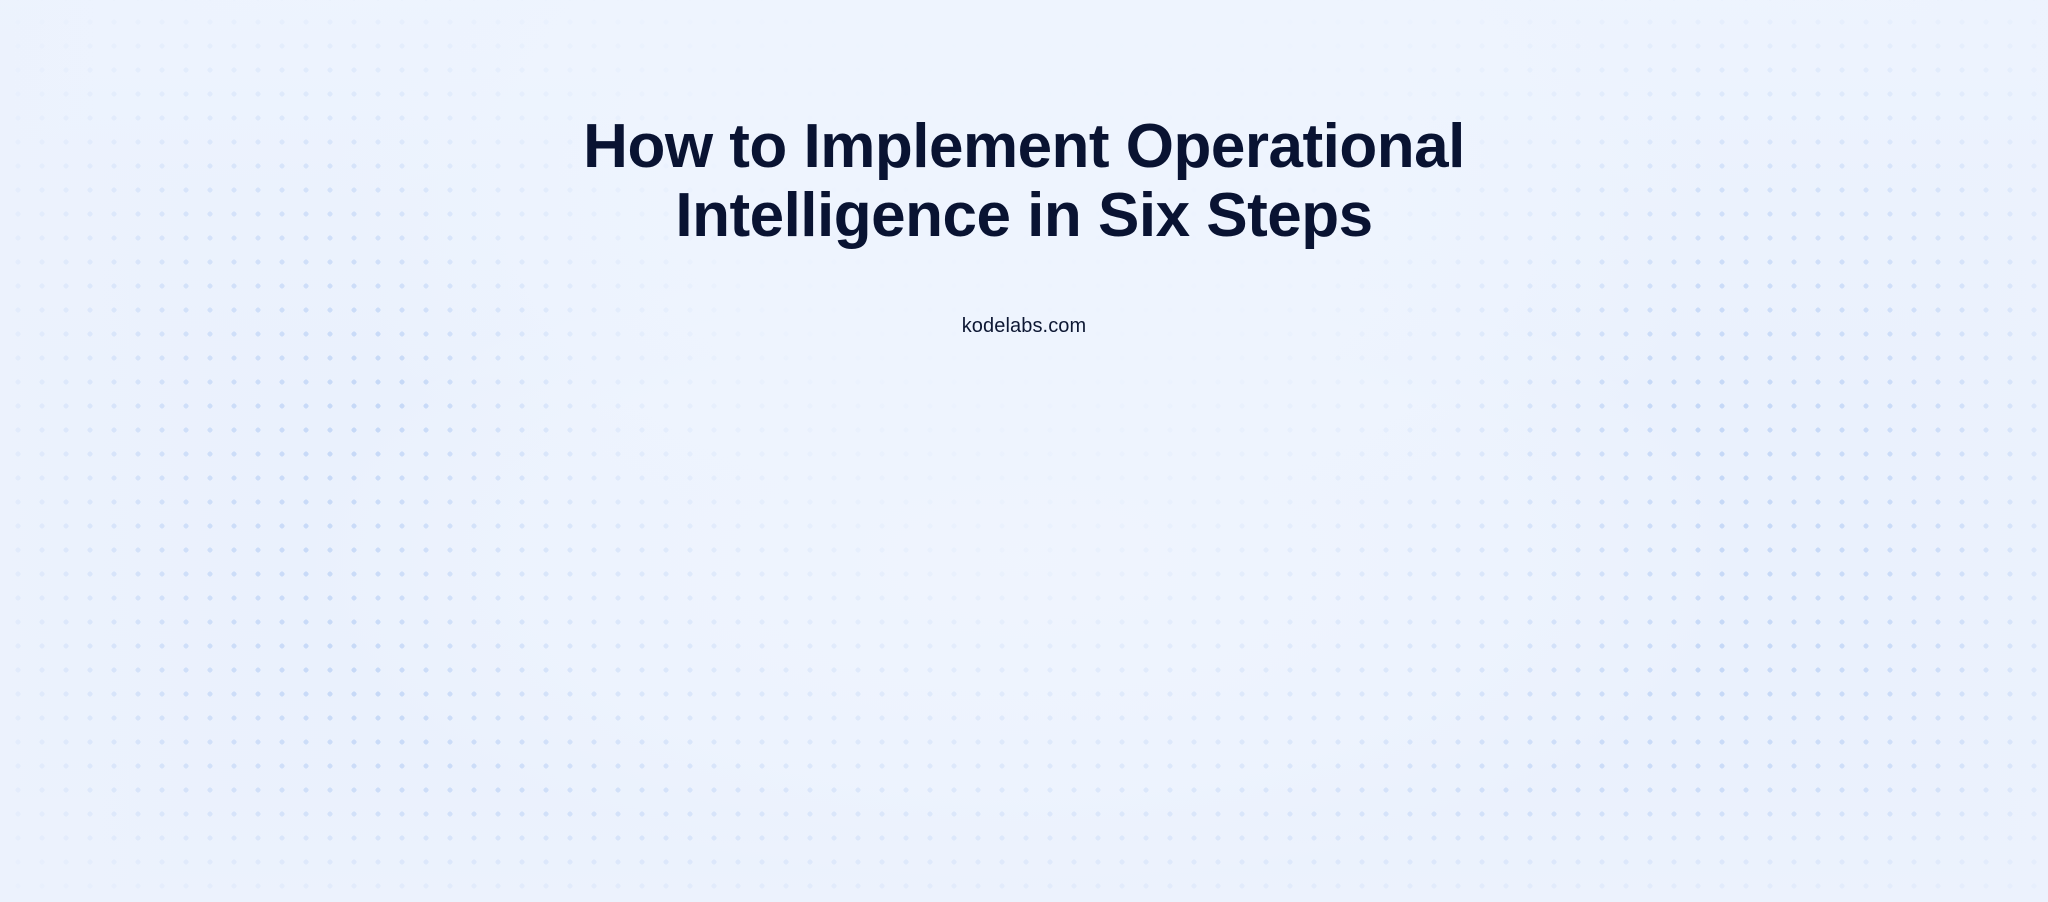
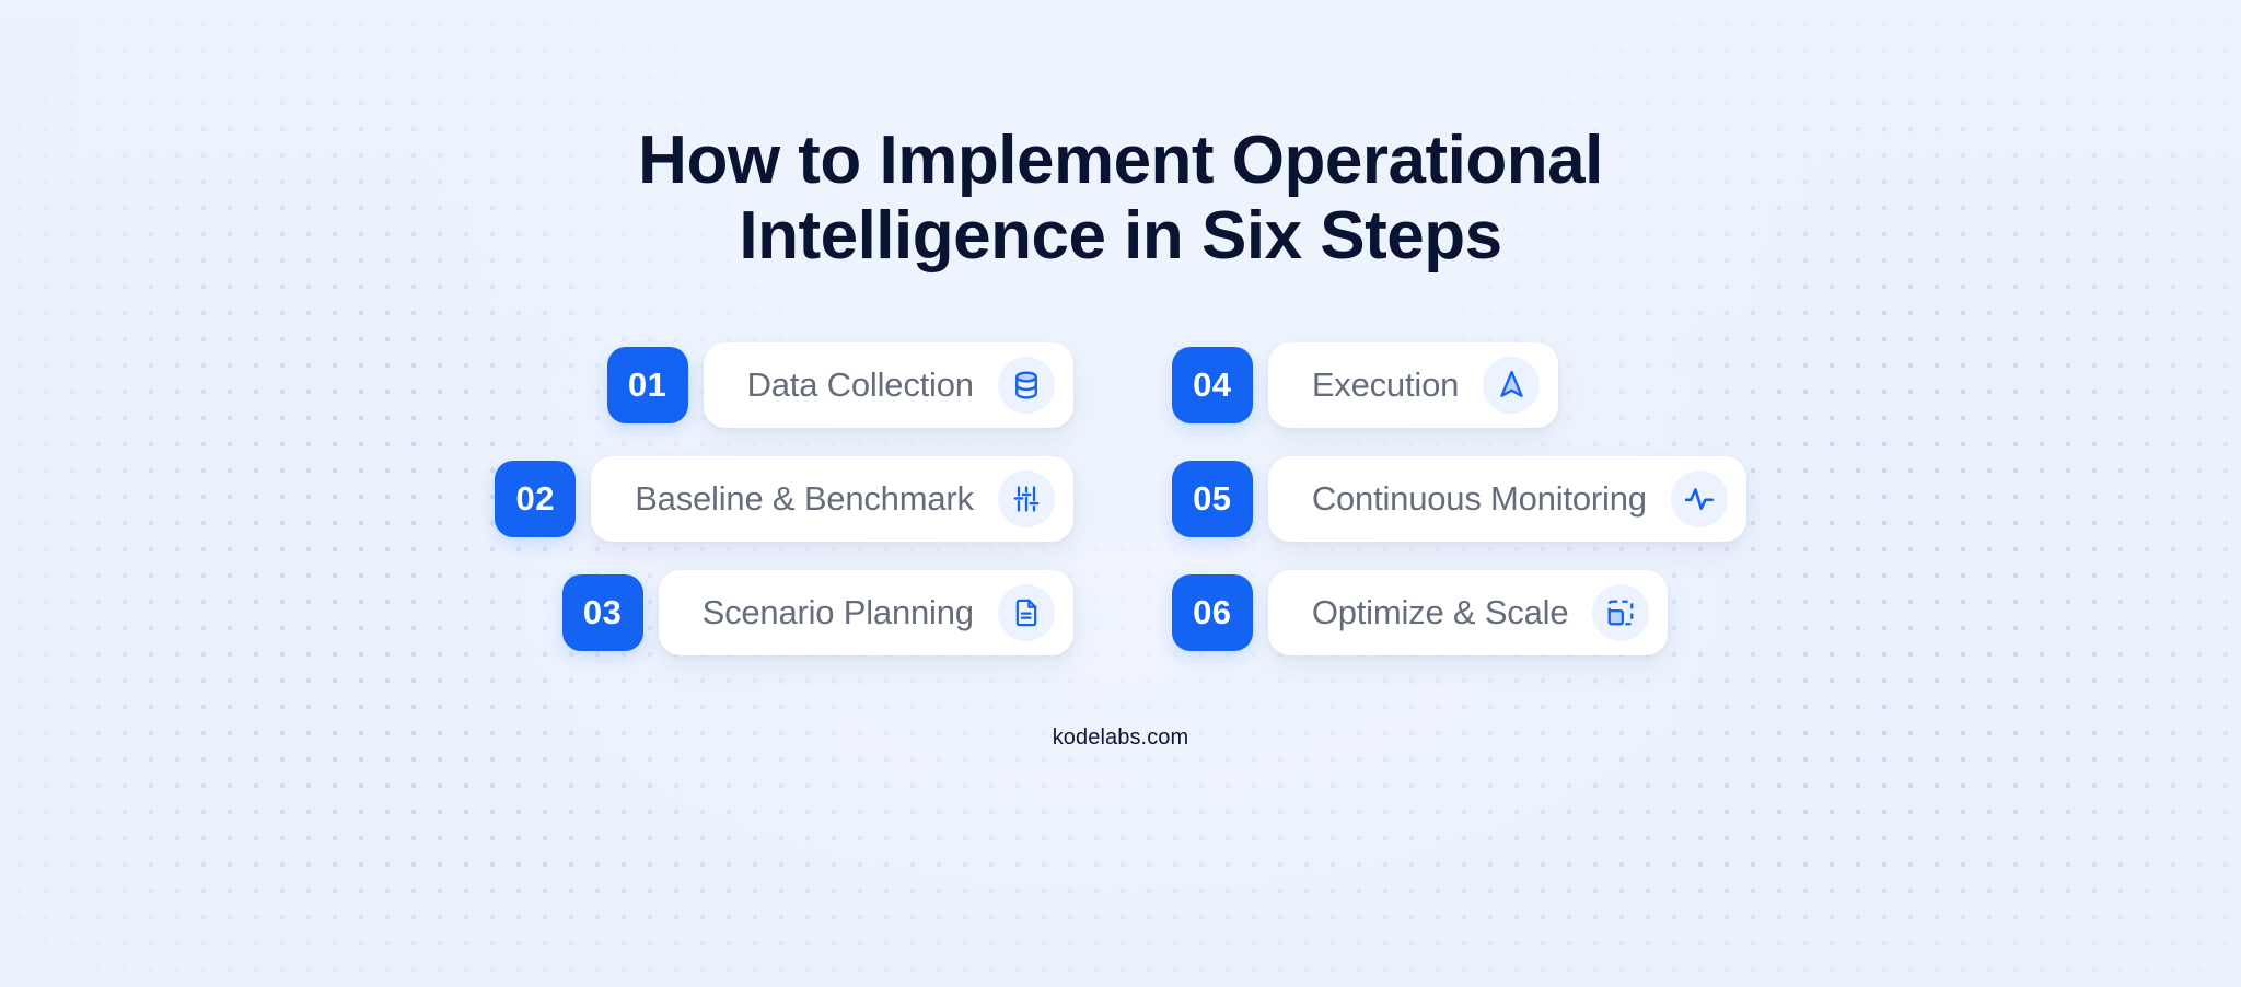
  How to Implement Operational
  Intelligence in Six Steps
+ 01
+ Data Collection
+ 02
+ Baseline & Benchmark
+ 03
+ Scenario Planning
+ 04
+ Execution
+ 05
+ Continuous Monitoring
+ 06
+ Optimize & Scale
  kodelabs.com
